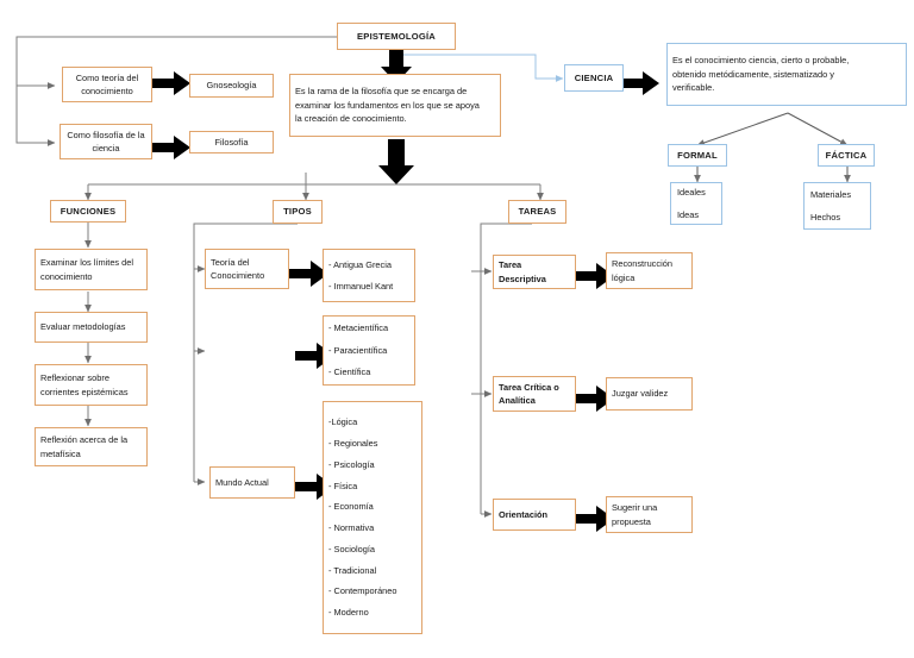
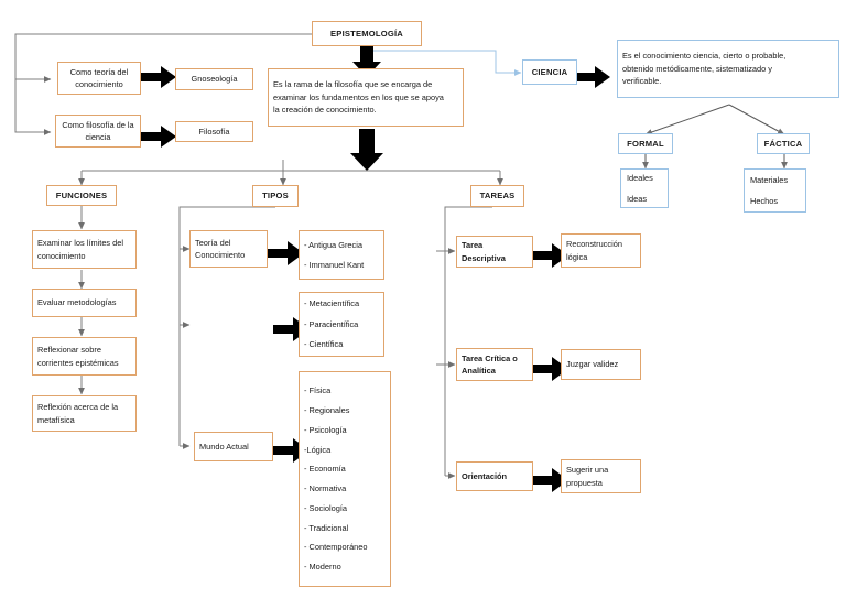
  EPISTEMOLOGÍA
  Es la rama de la filosofía que se encarga de
  examinar los fundamentos en los que se apoya
  la creación de conocimiento.
  Como teoría del
  conocimiento
  Gnoseología
  Como filosofía de la
  ciencia
  Filosofía
  CIENCIA
  Es el conocimiento ciencia, cierto o probable,
  obtenido metódicamente, sistematizado y
  verificable.
  FORMAL
  Ideales
  Ideas
  FÁCTICA
  Materiales
  Hechos
  FUNCIONES
  TIPOS
  TAREAS
  Examinar los límites del
  conocimiento
  Evaluar metodologías
  Reflexionar sobre
  corrientes epistémicas
  Reflexión acerca de la
  metafísica
  Teoría del
  Conocimiento
  - Antigua Grecia
  - Immanuel Kant
  - Metacientífica
  - Paracientífica
  - Científica
  Mundo Actual
- -Lógica
+ - Física
  - Regionales
  - Psicología
- - Física
+ -Lógica
  - Economía
  - Normativa
  - Sociología
  - Tradicional
  - Contemporáneo
  - Moderno
  Tarea Descriptiva
  Reconstrucción
  lógica
  Tarea Crítica o
  Analítica
  Juzgar validez
  Orientación
  Sugerir una
  propuesta
